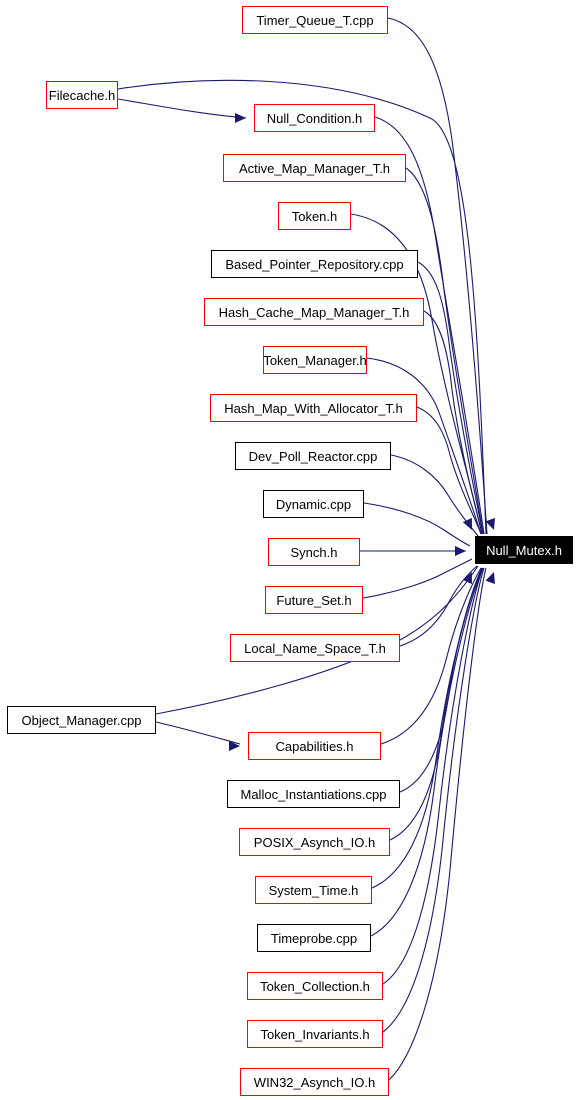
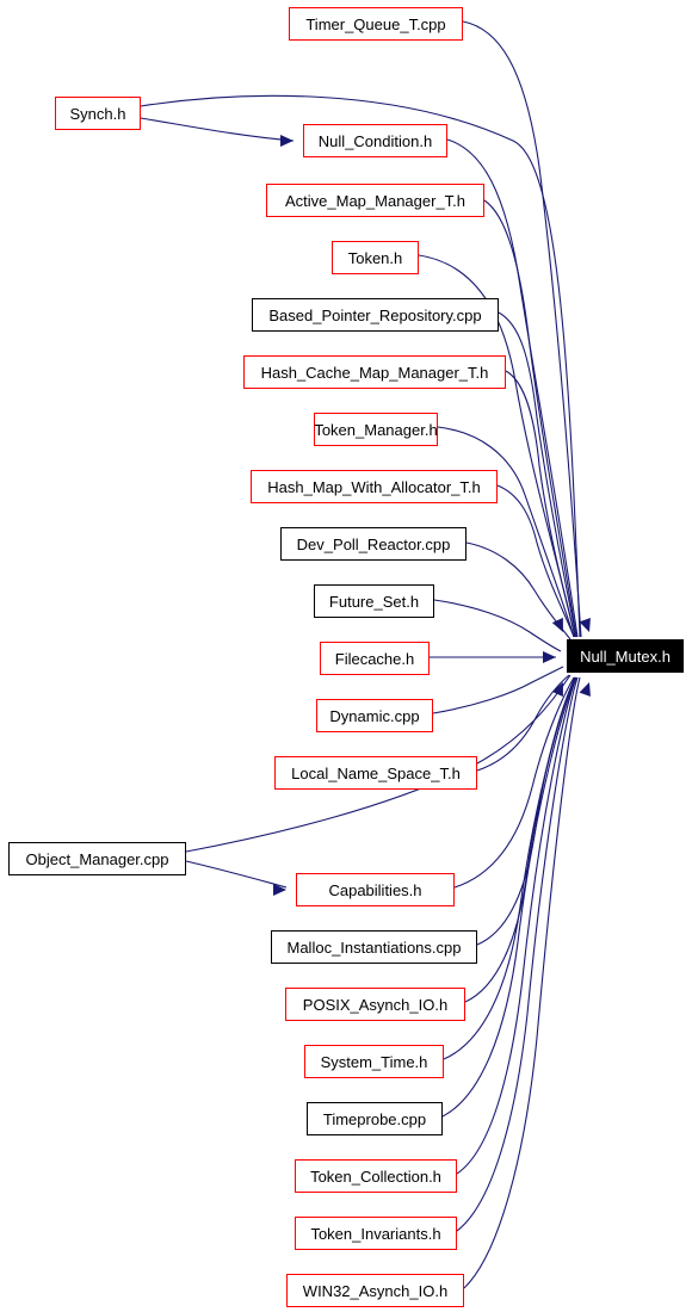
  Timer_Queue_T.cpp
- Filecache.h
+ Synch.h
  Null_Condition.h
  Active_Map_Manager_T.h
  Token.h
  Based_Pointer_Repository.cpp
  Hash_Cache_Map_Manager_T.h
  Token_Manager.h
  Hash_Map_With_Allocator_T.h
  Dev_Poll_Reactor.cpp
- Dynamic.cpp
+ Future_Set.h
- Synch.h
+ Filecache.h
- Future_Set.h
+ Dynamic.cpp
  Local_Name_Space_T.h
  Object_Manager.cpp
  Capabilities.h
  Malloc_Instantiations.cpp
  POSIX_Asynch_IO.h
  System_Time.h
  Timeprobe.cpp
  Token_Collection.h
  Token_Invariants.h
  WIN32_Asynch_IO.h
  Null_Mutex.h
